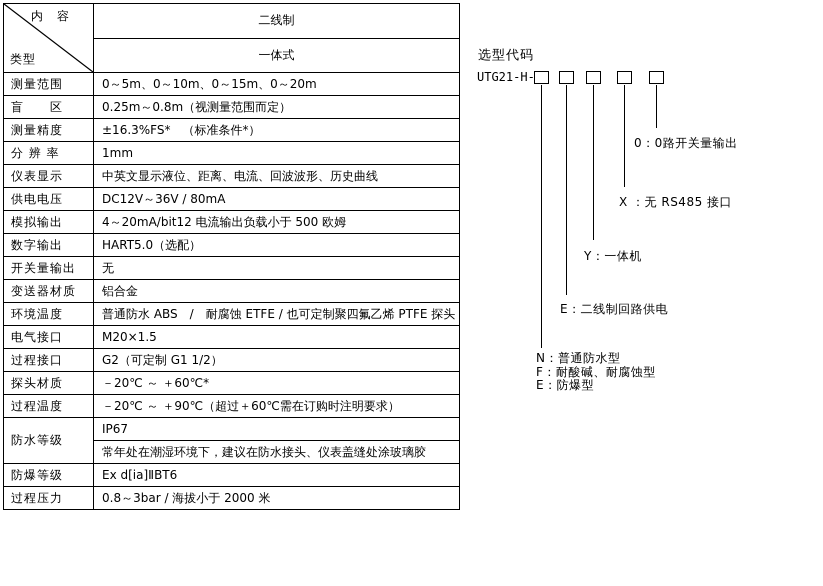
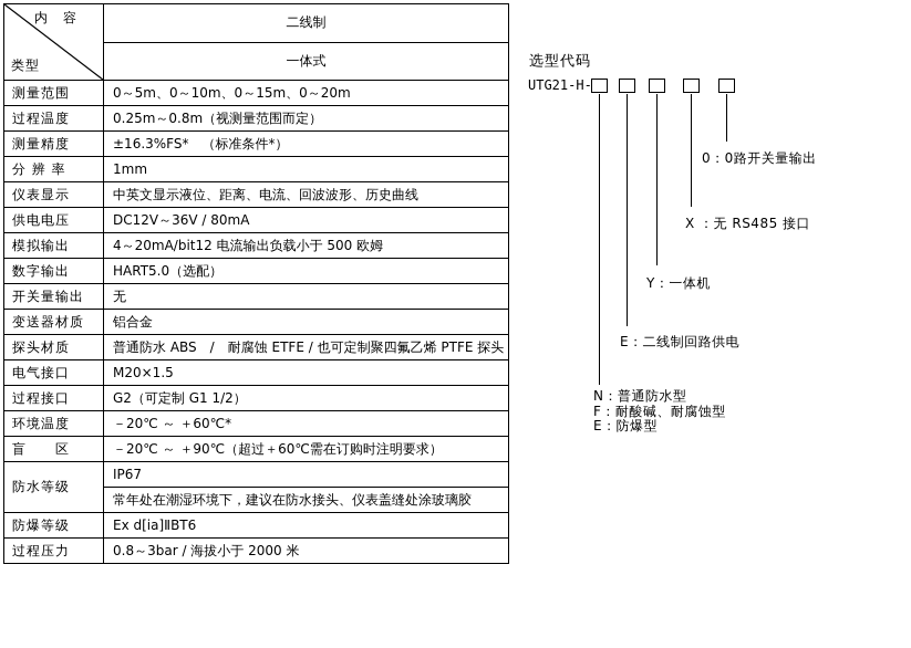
  内 容 类型	二线制
  一体式
  测量范围	0～5m、0～10m、0～15m、0～20m
- 盲 区	0.25m～0.8m（视测量范围而定）
+ 过程温度	0.25m～0.8m（视测量范围而定）
  测量精度	±16.3%FS* （标准条件*）
  分 辨 率	1mm
  仪表显示	中英文显示液位、距离、电流、回波波形、历史曲线
  供电电压	DC12V～36V / 80mA
  模拟输出	4～20mA/bit12 电流输出负载小于 500 欧姆
  数字输出	HART5.0（选配）
  开关量输出	无
  变送器材质	铝合金
- 环境温度	普通防水 ABS / 耐腐蚀 ETFE / 也可定制聚四氟乙烯 PTFE 探头
+ 探头材质	普通防水 ABS / 耐腐蚀 ETFE / 也可定制聚四氟乙烯 PTFE 探头
  电气接口	M20×1.5
  过程接口	G2（可定制 G1 1/2）
- 探头材质	－20℃ ～ ＋60℃*
+ 环境温度	－20℃ ～ ＋60℃*
- 过程温度	－20℃ ～ ＋90℃（超过＋60℃需在订购时注明要求）
+ 盲 区	－20℃ ～ ＋90℃（超过＋60℃需在订购时注明要求）
  防水等级	IP67
  常年处在潮湿环境下，建议在防水接头、仪表盖缝处涂玻璃胶
  防爆等级	Ex d[ia]ⅡBT6
  过程压力	0.8～3bar / 海拔小于 2000 米
  选型代码
  UTG21-H-
  0：0路开关量输出
  X ：无 RS485 接口
  Y：一体机
  E：二线制回路供电
  N：普通防水型
  F：耐酸碱、耐腐蚀型
  E：防爆型
